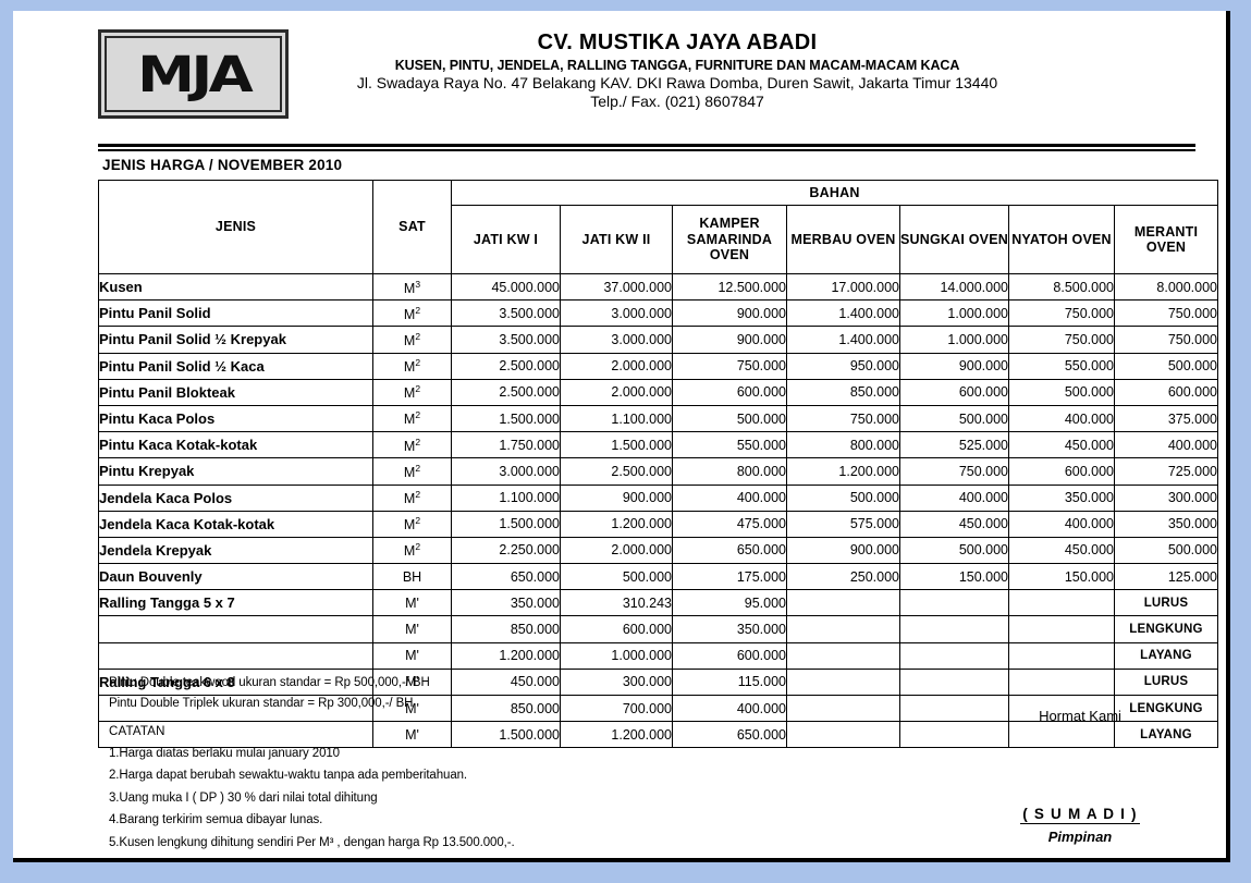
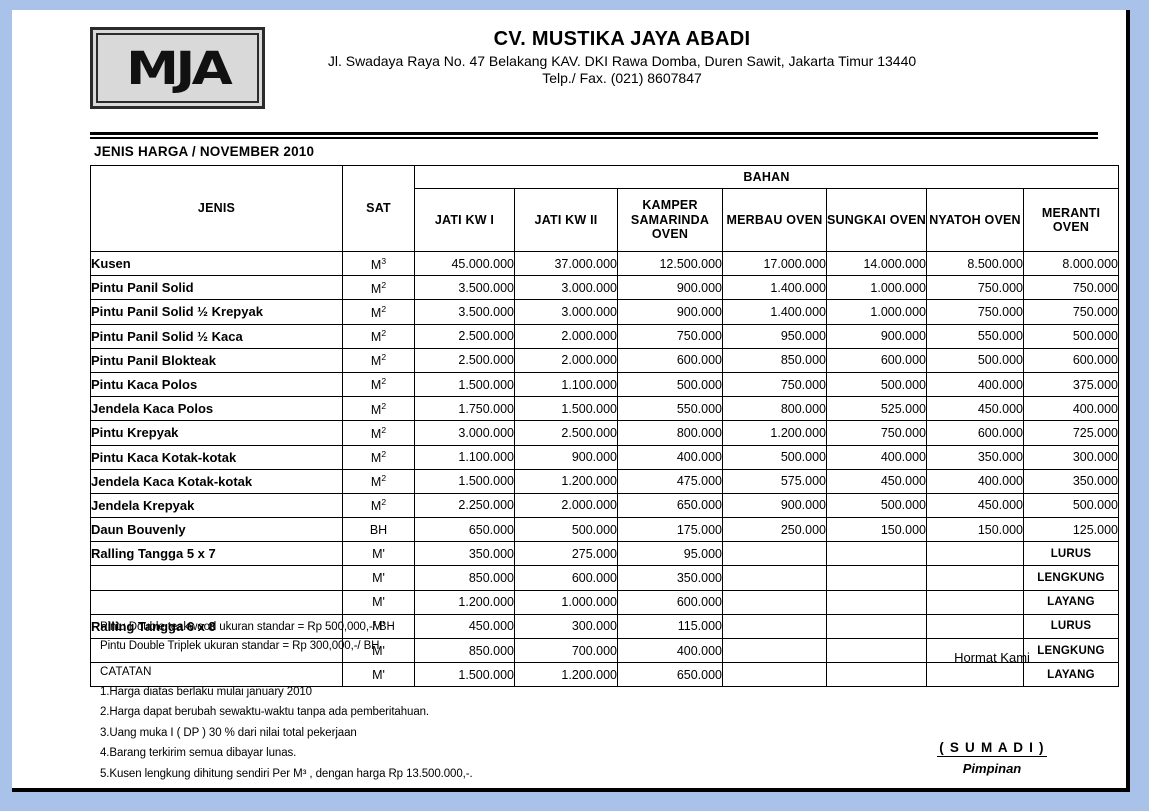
  MJA
  CV. MUSTIKA JAYA ABADI
- KUSEN, PINTU, JENDELA, RALLING TANGGA, FURNITURE DAN MACAM-MACAM KACA
  Jl. Swadaya Raya No. 47 Belakang KAV. DKI Rawa Domba, Duren Sawit, Jakarta Timur 13440
  Telp./ Fax. (021) 8607847
  JENIS HARGA / NOVEMBER 2010
  JENIS	SAT	BAHAN
  JATI KW I	JATI KW II	KAMPER SAMARINDA OVEN	MERBAU OVEN	SUNGKAI OVEN	NYATOH OVEN	MERANTI OVEN
  Kusen	M3	45.000.000	37.000.000	12.500.000	17.000.000	14.000.000	8.500.000	8.000.000
  Pintu Panil Solid	M2	3.500.000	3.000.000	900.000	1.400.000	1.000.000	750.000	750.000
  Pintu Panil Solid ½ Krepyak	M2	3.500.000	3.000.000	900.000	1.400.000	1.000.000	750.000	750.000
  Pintu Panil Solid ½ Kaca	M2	2.500.000	2.000.000	750.000	950.000	900.000	550.000	500.000
  Pintu Panil Blokteak	M2	2.500.000	2.000.000	600.000	850.000	600.000	500.000	600.000
  Pintu Kaca Polos	M2	1.500.000	1.100.000	500.000	750.000	500.000	400.000	375.000
- Pintu Kaca Kotak-kotak	M2	1.750.000	1.500.000	550.000	800.000	525.000	450.000	400.000
+ Jendela Kaca Polos	M2	1.750.000	1.500.000	550.000	800.000	525.000	450.000	400.000
  Pintu Krepyak	M2	3.000.000	2.500.000	800.000	1.200.000	750.000	600.000	725.000
- Jendela Kaca Polos	M2	1.100.000	900.000	400.000	500.000	400.000	350.000	300.000
+ Pintu Kaca Kotak-kotak	M2	1.100.000	900.000	400.000	500.000	400.000	350.000	300.000
  Jendela Kaca Kotak-kotak	M2	1.500.000	1.200.000	475.000	575.000	450.000	400.000	350.000
  Jendela Krepyak	M2	2.250.000	2.000.000	650.000	900.000	500.000	450.000	500.000
  Daun Bouvenly	BH	650.000	500.000	175.000	250.000	150.000	150.000	125.000
- Ralling Tangga 5 x 7	M'	350.000	310.243	95.000				LURUS
+ Ralling Tangga 5 x 7	M'	350.000	275.000	95.000				LURUS
  	M'	850.000	600.000	350.000				LENGKUNG
  	M'	1.200.000	1.000.000	600.000				LAYANG
  Ralling Tangga 6 x 8	M'	450.000	300.000	115.000				LURUS
  	M'	850.000	700.000	400.000				LENGKUNG
  	M'	1.500.000	1.200.000	650.000				LAYANG
  Pintu Double teakwood ukuran standar = Rp 500,000,-/ BH
  Pintu Double Triplek ukuran standar = Rp 300,000,-/ BH
  CATATAN
  1.Harga diatas berlaku mulai january 2010
  2.Harga dapat berubah sewaktu-waktu tanpa ada pemberitahuan.
- 3.Uang muka I ( DP ) 30 % dari nilai total dihitung
+ 3.Uang muka I ( DP ) 30 % dari nilai total pekerjaan
  4.Barang terkirim semua dibayar lunas.
  5.Kusen lengkung dihitung sendiri Per M³ , dengan harga Rp 13.500.000,-.
  Hormat Kami
  ( S U M A D I )
  Pimpinan
